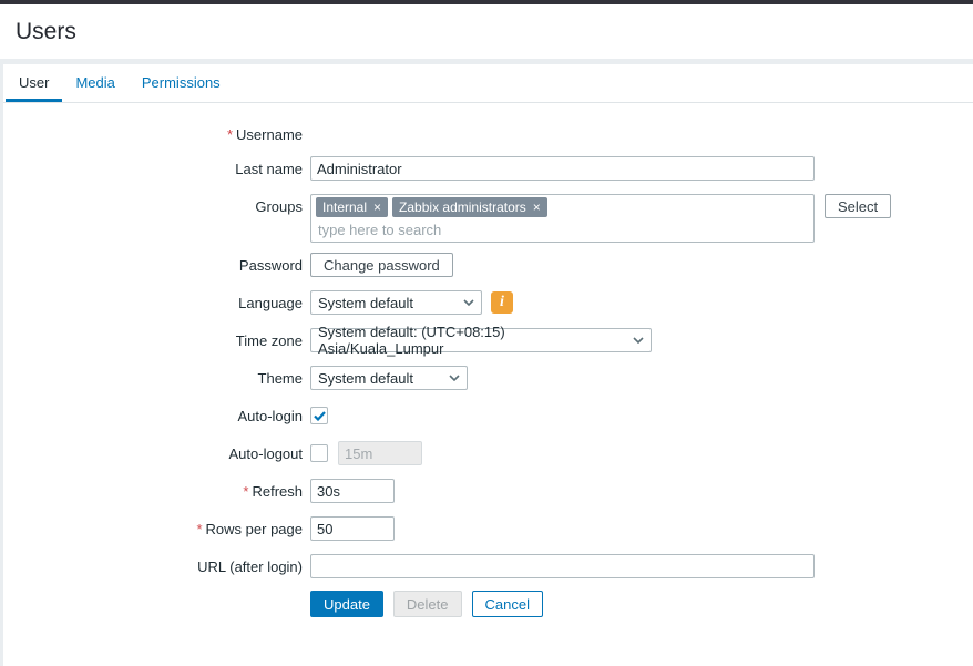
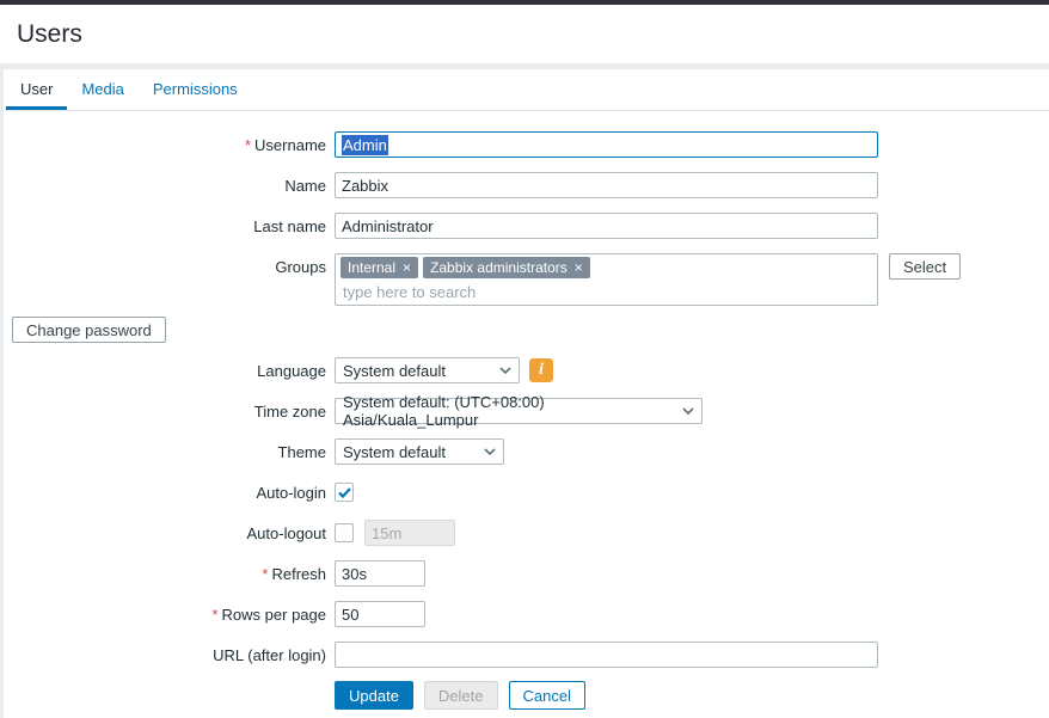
  Users
  User
  Media
  Permissions
  * Username
+ Admin
+ Name
+ Zabbix
  Last name
  Administrator
  Groups
  Internal
  ×
  Zabbix administrators
  ×
  type here to search
  Select
- Password
  Change password
  Language
  System default
  i
  Time zone
- System default: (UTC+08:15) Asia/Kuala_Lumpur
+ System default: (UTC+08:00) Asia/Kuala_Lumpur
  Theme
  System default
  Auto-login
  Auto-logout
  15m
  * Refresh
  30s
  * Rows per page
  50
  URL (after login)
  Update
  Delete
  Cancel
